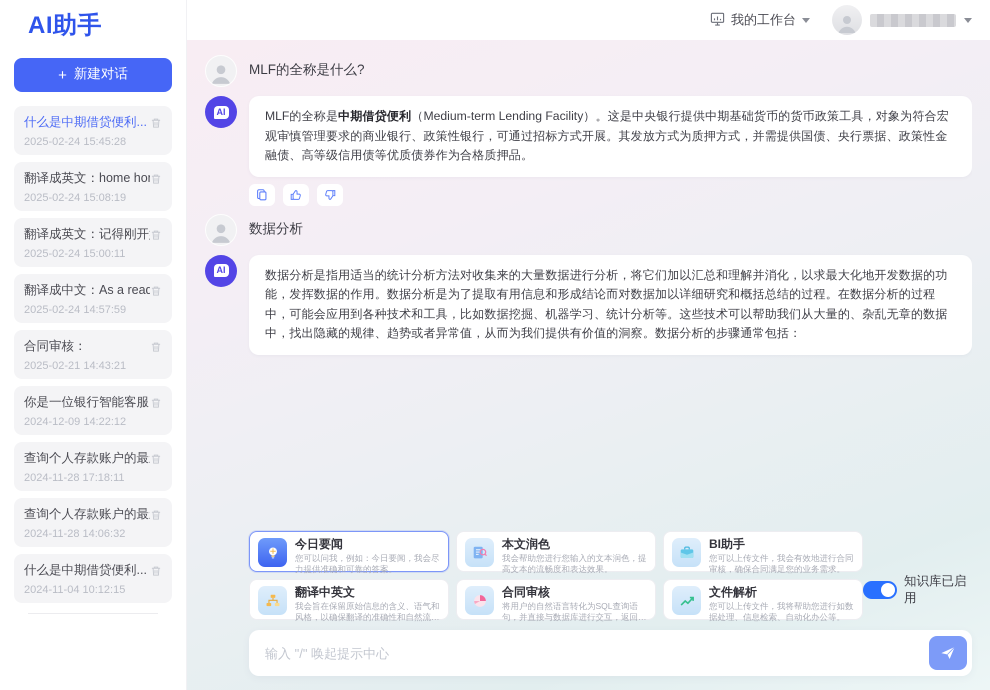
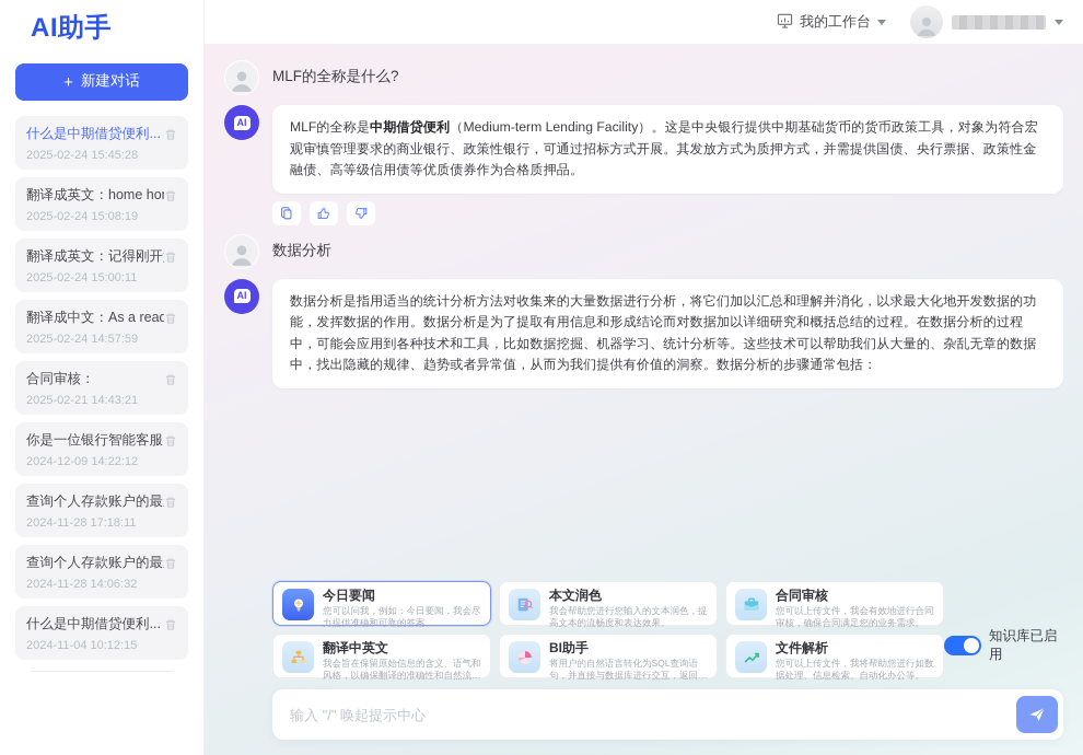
  AI助手
  +
  新建对话
  什么是中期借贷便利...
  2025-02-24 15:45:28
  翻译成英文：home ho
  2025-02-24 15:08:19
  翻译成英文：记得刚开
  2025-02-24 15:00:11
  翻译成中文：As a read
  2025-02-24 14:57:59
  合同审核：
  2025-02-21 14:43:21
  你是一位银行智能客服
  2024-12-09 14:22:12
  查询个人存款账户的最
  2024-11-28 17:18:11
  查询个人存款账户的最
  2024-11-28 14:06:32
  什么是中期借贷便利...
  2024-11-04 10:12:15
  我的工作台
  MLF的全称是什么?
  AI
  MLF的全称是中期借贷便利（Medium-term Lending Facility）。这是中央银行提供中期基础货币的货币政策工具，对象为符合宏观审慎管理要求的商业银行、政策性银行，可通过招标方式开展。其发放方式为质押方式，并需提供国债、央行票据、政策性金融债、高等级信用债等优质债券作为合格质押品。
  数据分析
  AI
  数据分析是指用适当的统计分析方法对收集来的大量数据进行分析，将它们加以汇总和理解并消化，以求最大化地开发数据的功能，发挥数据的作用。数据分析是为了提取有用信息和形成结论而对数据加以详细研究和概括总结的过程。在数据分析的过程中，可能会应用到各种技术和工具，比如数据挖掘、机器学习、统计分析等。这些技术可以帮助我们从大量的、杂乱无章的数据中，找出隐藏的规律、趋势或者异常值，从而为我们提供有价值的洞察。数据分析的步骤通常包括：
  今日要闻
  您可以问我，例如：今日要闻，我会尽力提供准确和可靠的答案。
  本文润色
  我会帮助您进行您输入的文本润色，提高文本的流畅度和表达效果。
- BI助手
+ 合同审核
  您可以上传文件，我会有效地进行合同审核，确保合同满足您的业务需求。
  翻译中英文
  我会旨在保留原始信息的含义、语气和风格，以确保翻译的准确性和自然流
- 合同审核
+ BI助手
  将用户的自然语言转化为SQL查询语句，并直接与数据库进行交互，返回智
  文件解析
  您可以上传文件，我将帮助您进行如数据处理、信息检索、自动化办公等。
  知识库已启用
  输入 "/" 唤起提示中心
